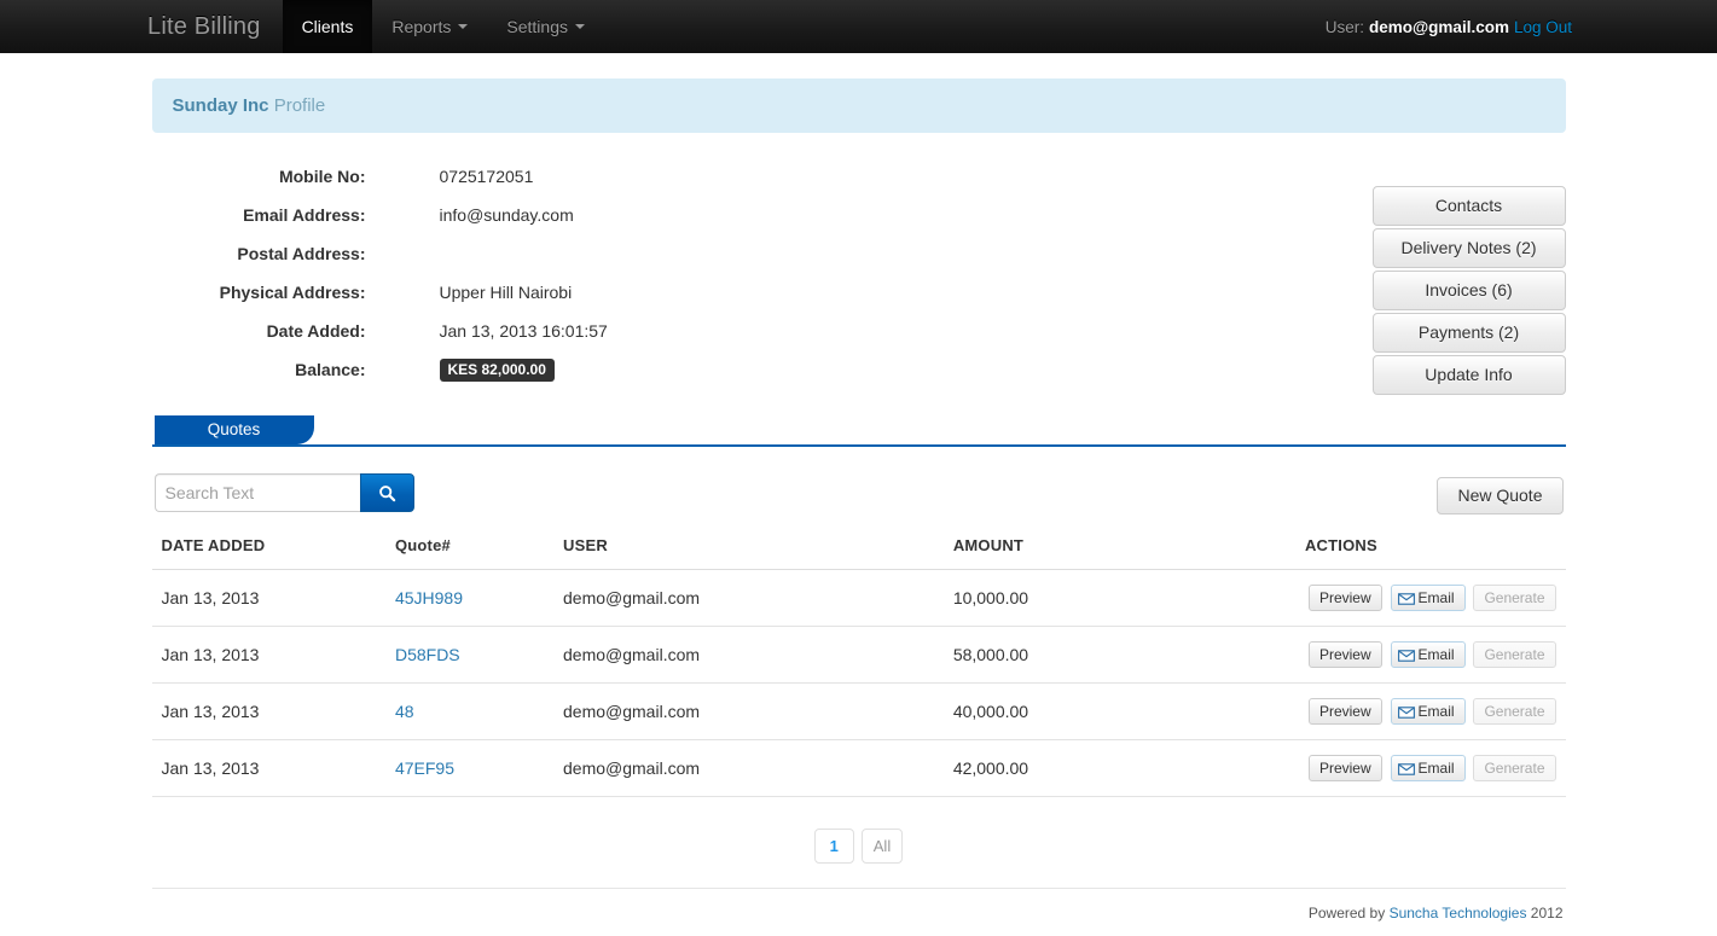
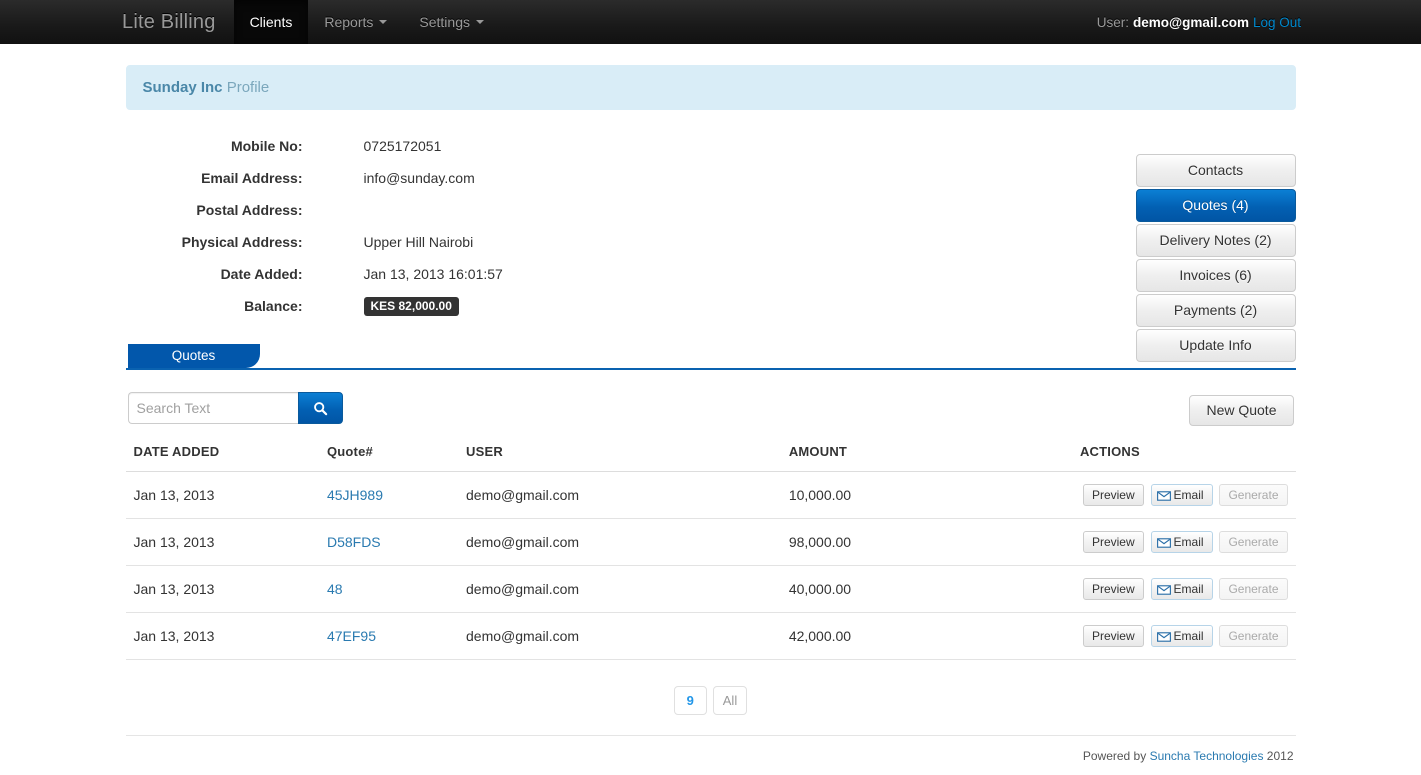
  Lite Billing
  Clients
  Reports
  Settings
  User:
  demo@gmail.com
  Log Out
  Sunday Inc Profile
  Contacts
+ Quotes (4)
  Delivery Notes (2)
  Invoices (6)
  Payments (2)
  Update Info
  Mobile No:
  0725172051
  Email Address:
  info@sunday.com
  Postal Address:
  Physical Address:
  Upper Hill Nairobi
  Date Added:
  Jan 13, 2013 16:01:57
  Balance:
  KES 82,000.00
  Quotes
  Search Text
  New Quote
  DATE ADDED	Quote#	USER	AMOUNT	ACTIONS
  Jan 13, 2013	45JH989	demo@gmail.com	10,000.00	Preview Email Generate
- Jan 13, 2013	D58FDS	demo@gmail.com	58,000.00	Preview Email Generate
+ Jan 13, 2013	D58FDS	demo@gmail.com	98,000.00	Preview Email Generate
  Jan 13, 2013	48	demo@gmail.com	40,000.00	Preview Email Generate
  Jan 13, 2013	47EF95	demo@gmail.com	42,000.00	Preview Email Generate
- 1
+ 9
  All
  Powered by Suncha Technologies 2012
